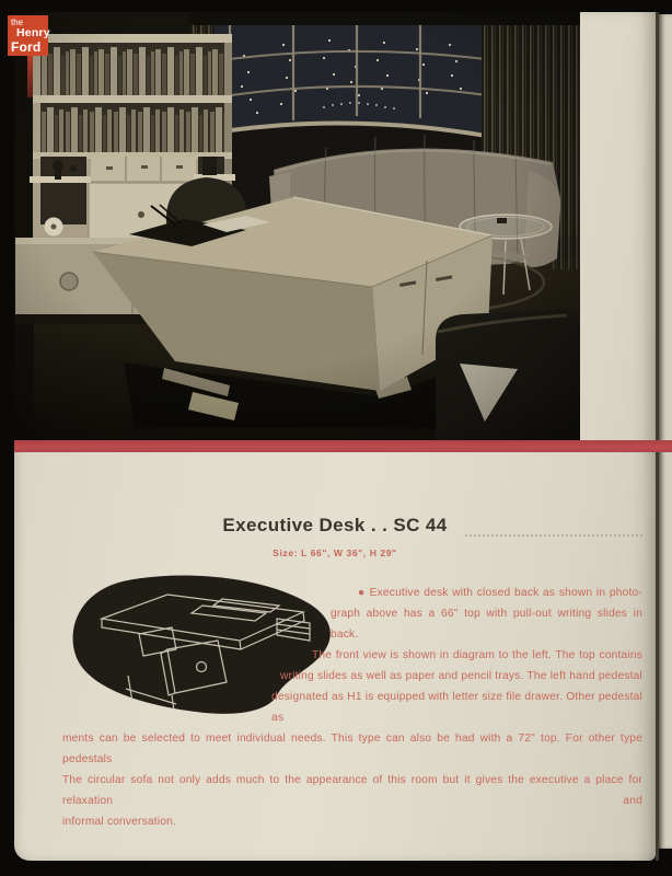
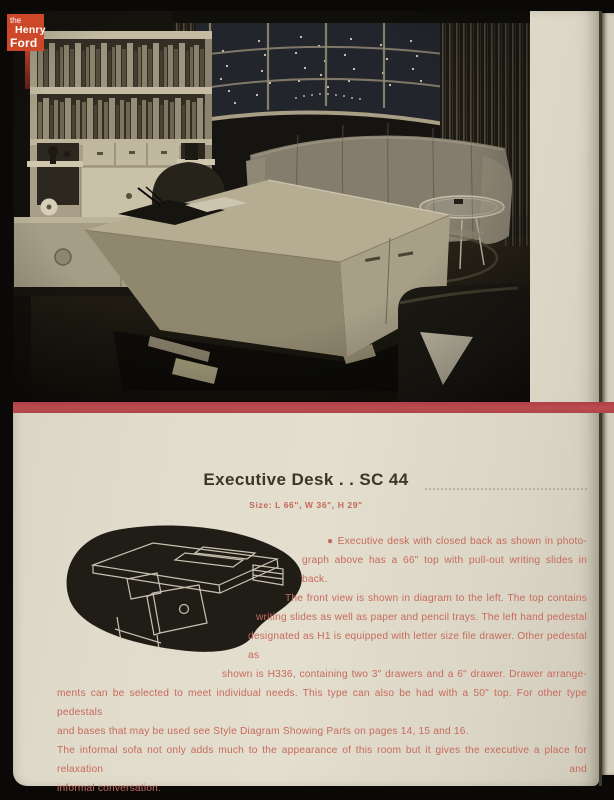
  the
  Henry
  Ford
  Executive Desk . . SC 44
  Size: L 66", W 36", H 29"
  ● Executive desk with closed back as shown in photo-
  graph above has a 66" top with pull-out writing slides in back.
  The front view is shown in diagram to the left. The top contains
  writing slides as well as paper and pencil trays. The left hand pedestal
  designated as H1 is equipped with letter size file drawer. Other pedestal as
+ shown is H336, containing two 3" drawers and a 6" drawer. Drawer arrange-
- ments can be selected to meet individual needs. This type can also be had with a 72" top. For other type pedestals
+ ments can be selected to meet individual needs. This type can also be had with a 50" top. For other type pedestals
+ and bases that may be used see Style Diagram Showing Parts on pages 14, 15 and 16.
- The circular sofa not only adds much to the appearance of this room but it gives the executive a place for relaxation and
+ The informal sofa not only adds much to the appearance of this room but it gives the executive a place for relaxation and
  informal conversation.
